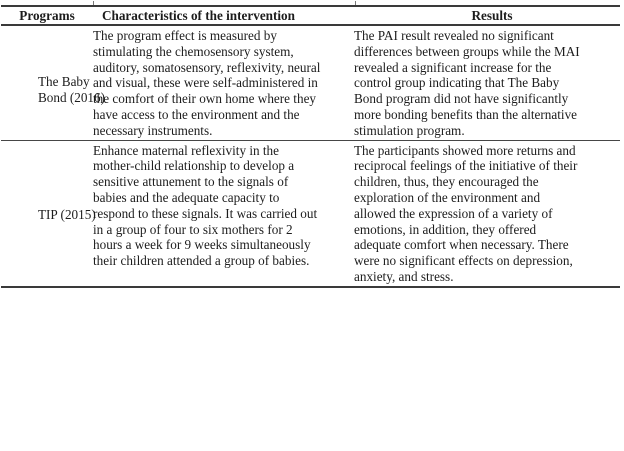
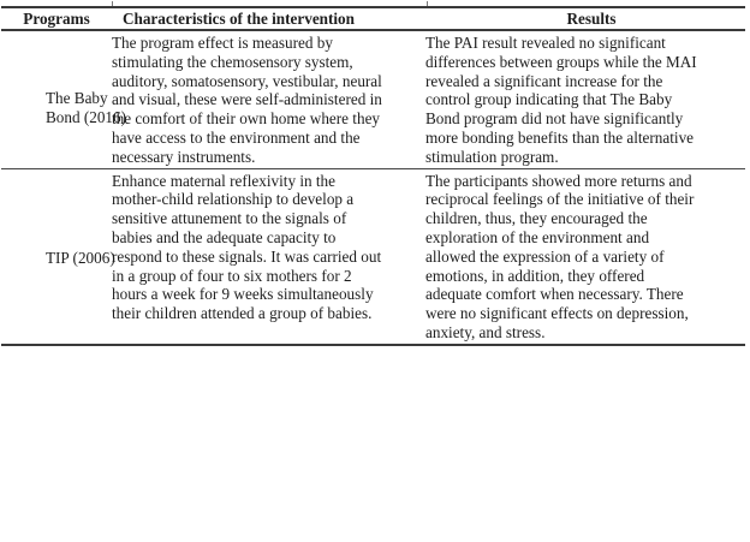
  Programs	Characteristics of the intervention	Results
- The Baby Bond (2016)	The program effect is measured by stimulating the chemosensory system, auditory, somatosensory, reflexivity, neural and visual, these were self-administered in the comfort of their own home where they have access to the environment and the necessary instruments.	The PAI result revealed no significant differences between groups while the MAI revealed a significant increase for the control group indicating that The Baby Bond program did not have significantly more bonding benefits than the alternative stimulation program.
+ The Baby Bond (2016)	The program effect is measured by stimulating the chemosensory system, auditory, somatosensory, vestibular, neural and visual, these were self-administered in the comfort of their own home where they have access to the environment and the necessary instruments.	The PAI result revealed no significant differences between groups while the MAI revealed a significant increase for the control group indicating that The Baby Bond program did not have significantly more bonding benefits than the alternative stimulation program.
- TIP (2015)	Enhance maternal reflexivity in the mother-child relationship to develop a sensitive attunement to the signals of babies and the adequate capacity to respond to these signals. It was carried out in a group of four to six mothers for 2 hours a week for 9 weeks simultaneously their children attended a group of babies.	The participants showed more returns and reciprocal feelings of the initiative of their children, thus, they encouraged the exploration of the environment and allowed the expression of a variety of emotions, in addition, they offered adequate comfort when necessary. There were no significant effects on depression, anxiety, and stress.
+ TIP (2006)	Enhance maternal reflexivity in the mother-child relationship to develop a sensitive attunement to the signals of babies and the adequate capacity to respond to these signals. It was carried out in a group of four to six mothers for 2 hours a week for 9 weeks simultaneously their children attended a group of babies.	The participants showed more returns and reciprocal feelings of the initiative of their children, thus, they encouraged the exploration of the environment and allowed the expression of a variety of emotions, in addition, they offered adequate comfort when necessary. There were no significant effects on depression, anxiety, and stress.
